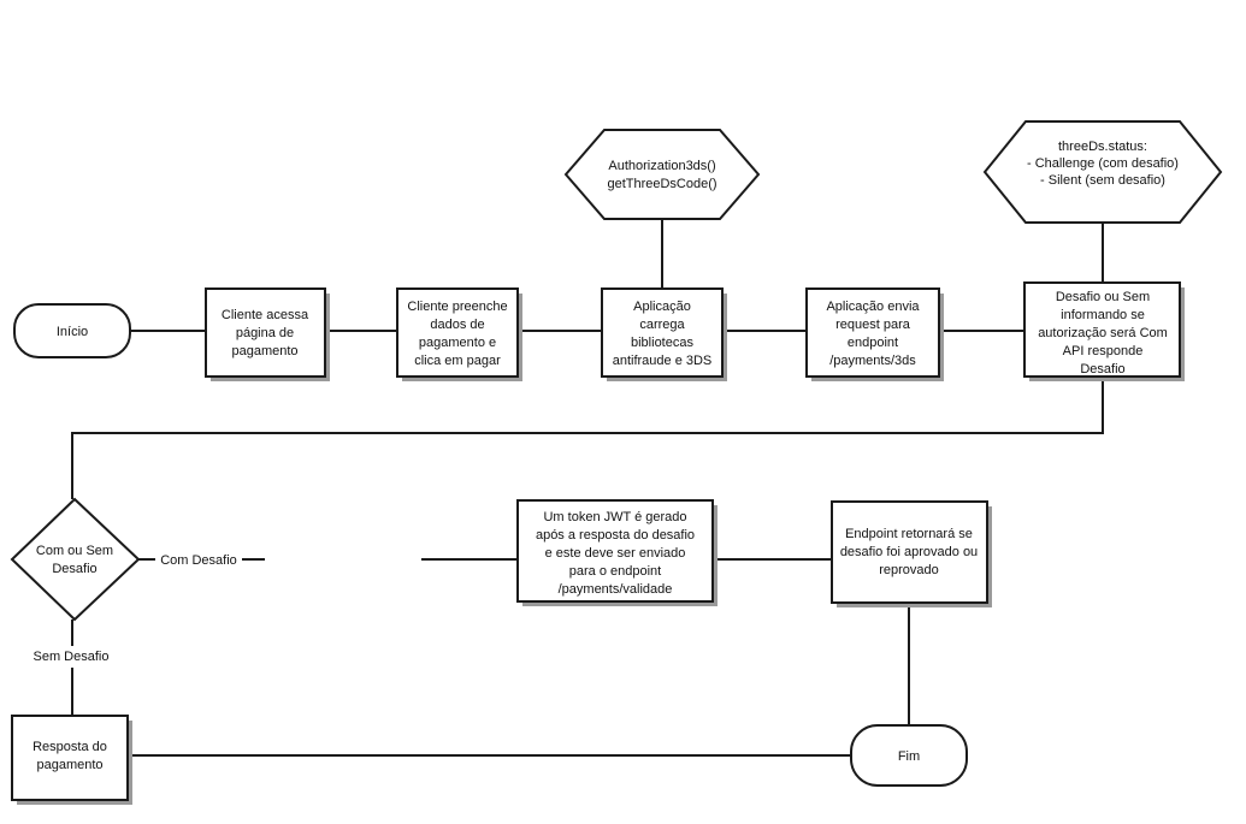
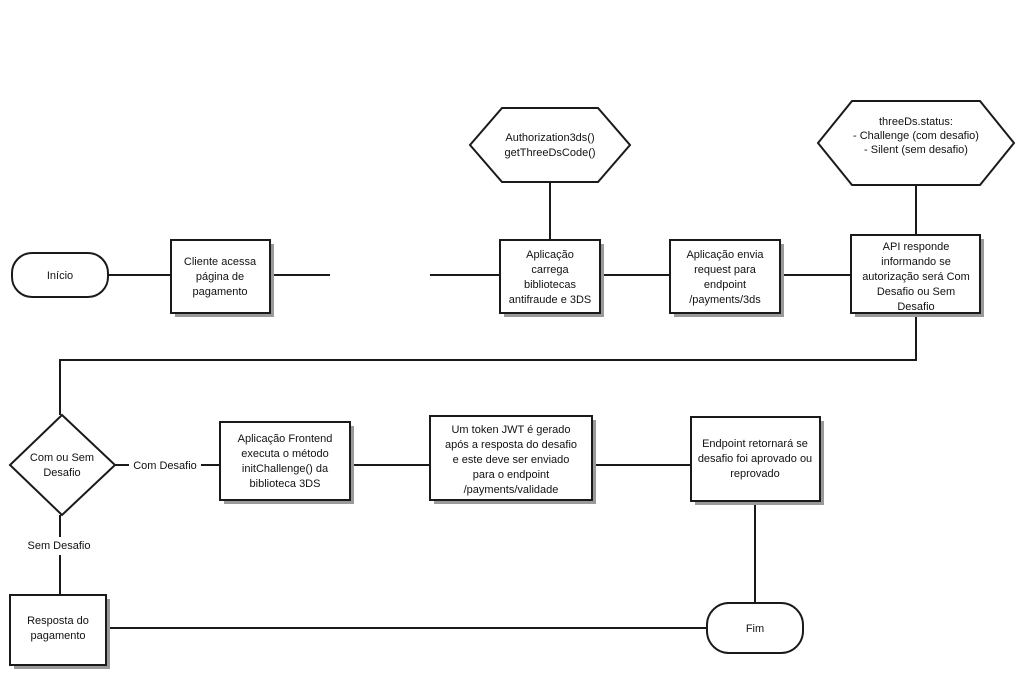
  Com Desafio
  Sem Desafio
  Início
  Cliente acessa
  página de
  pagamento
- Cliente preenche
- dados de
- pagamento e
- clica em pagar
  Aplicação
  carrega
  bibliotecas
  antifraude e 3DS
  Aplicação envia
  request para
  endpoint
  /payments/3ds
- Desafio ou Sem
+ API responde
  informando se
  autorização será Com
- API responde
+ Desafio ou Sem
  Desafio
  Authorization3ds()
  getThreeDsCode()
  threeDs.status:
  - Challenge (com desafio)
  - Silent (sem desafio)
  Com ou Sem
  Desafio
+ Aplicação Frontend
+ executa o método
+ initChallenge() da
+ biblioteca 3DS
  Um token JWT é gerado
  após a resposta do desafio
  e este deve ser enviado
  para o endpoint
  /payments/validade
  Endpoint retornará se
  desafio foi aprovado ou
  reprovado
  Resposta do
  pagamento
  Fim
